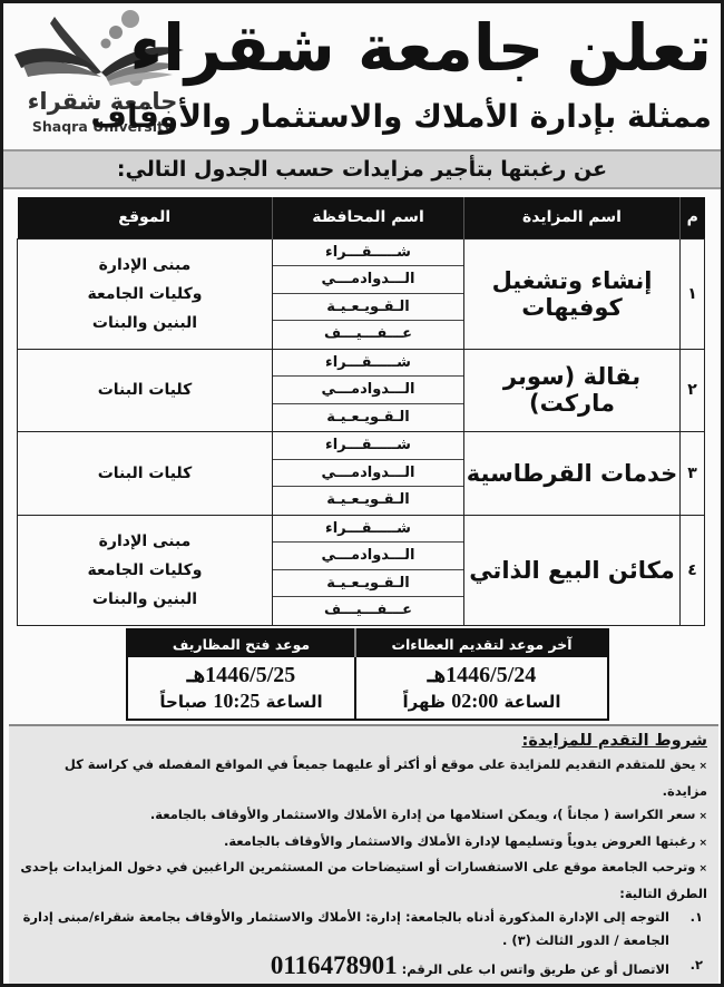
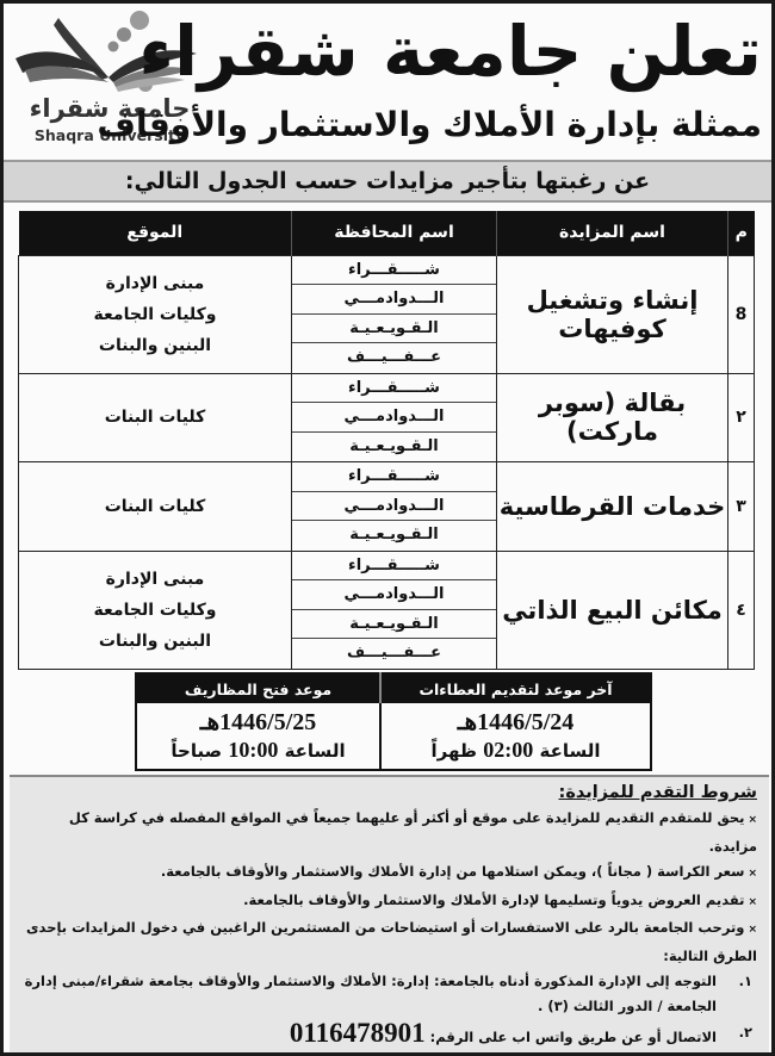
  جامعة شقراء
  Shaqra University
  تعلن جامعة شقراء
  ممثلة بإدارة الأملاك والاستثمار والأوقاف
  عن رغبتها بتأجير مزايدات حسب الجدول التالي:
  م	اسم المزايدة	اسم المحافظة	الموقع
- ١	إنشاء وتشغيل كوفيهات	شـــــقـــراء الـــدوادمـــي الـقـويـعـيـة عـــفـــيـــف	مبنى الإدارة وكليات الجامعة البنين والبنات
+ 8	إنشاء وتشغيل كوفيهات	شـــــقـــراء الـــدوادمـــي الـقـويـعـيـة عـــفـــيـــف	مبنى الإدارة وكليات الجامعة البنين والبنات
  ٢	بقالة (سوبر ماركت)	شـــــقـــراء الـــدوادمـــي الـقـويـعـيـة	كليات البنات
  ٣	خدمات القرطاسية	شـــــقـــراء الـــدوادمـــي الـقـويـعـيـة	كليات البنات
  ٤	مكائن البيع الذاتي	شـــــقـــراء الـــدوادمـــي الـقـويـعـيـة عـــفـــيـــف	مبنى الإدارة وكليات الجامعة البنين والبنات
  آخر موعد لتقديم العطاءات	موعد فتح المظاريف
- 1446/5/24هـ الساعة 02:00 ظهراً	1446/5/25هـ الساعة 10:25 صباحاً
+ 1446/5/24هـ الساعة 02:00 ظهراً	1446/5/25هـ الساعة 10:00 صباحاً
  شروط التقدم للمزايدة:
  ×يحق للمتقدم التقديم للمزايدة على موقع أو أكثر أو عليهما جميعاً في المواقع المفصله في كراسة كل مزايدة.
  ×سعر الكراسة ( مجاناً )، ويمكن استلامها من إدارة الأملاك والاستثمار والأوقاف بالجامعة.
- ×رغبتها العروض يدوياً وتسليمها لإدارة الأملاك والاستثمار والأوقاف بالجامعة.
+ ×تقديم العروض يدوياً وتسليمها لإدارة الأملاك والاستثمار والأوقاف بالجامعة.
- ×وترحب الجامعة موقع على الاستفسارات أو استيضاحات من المستثمرين الراغبين في دخول المزايدات بإحدى الطرق التالية:
+ ×وترحب الجامعة بالرد على الاستفسارات أو استيضاحات من المستثمرين الراغبين في دخول المزايدات بإحدى الطرق التالية:
  ١.
  التوجه إلى الإدارة المذكورة أدناه بالجامعة: إدارة: الأملاك والاستثمار والأوقاف بجامعة شقراء/مبنى إدارة الجامعة / الدور الثالث (٣) .
  ٢.
  الاتصال أو عن طريق واتس اب على الرقم:0116478901
